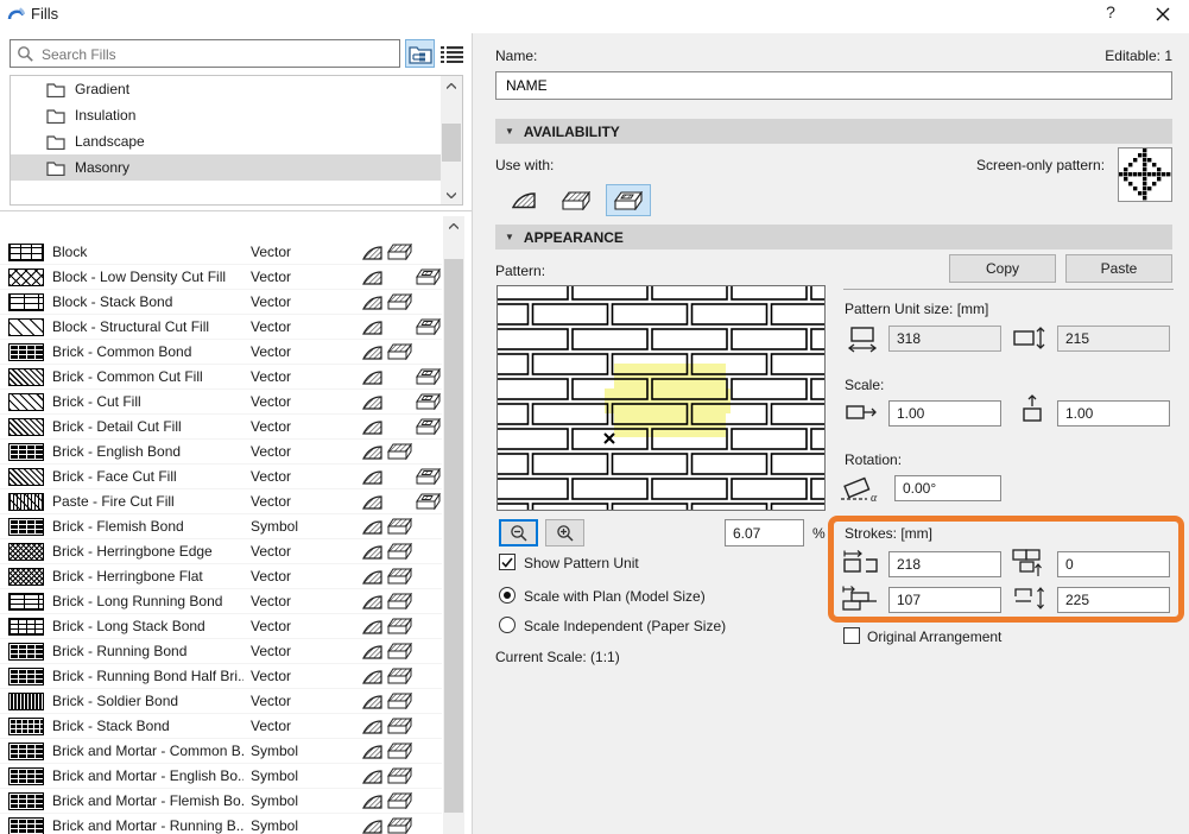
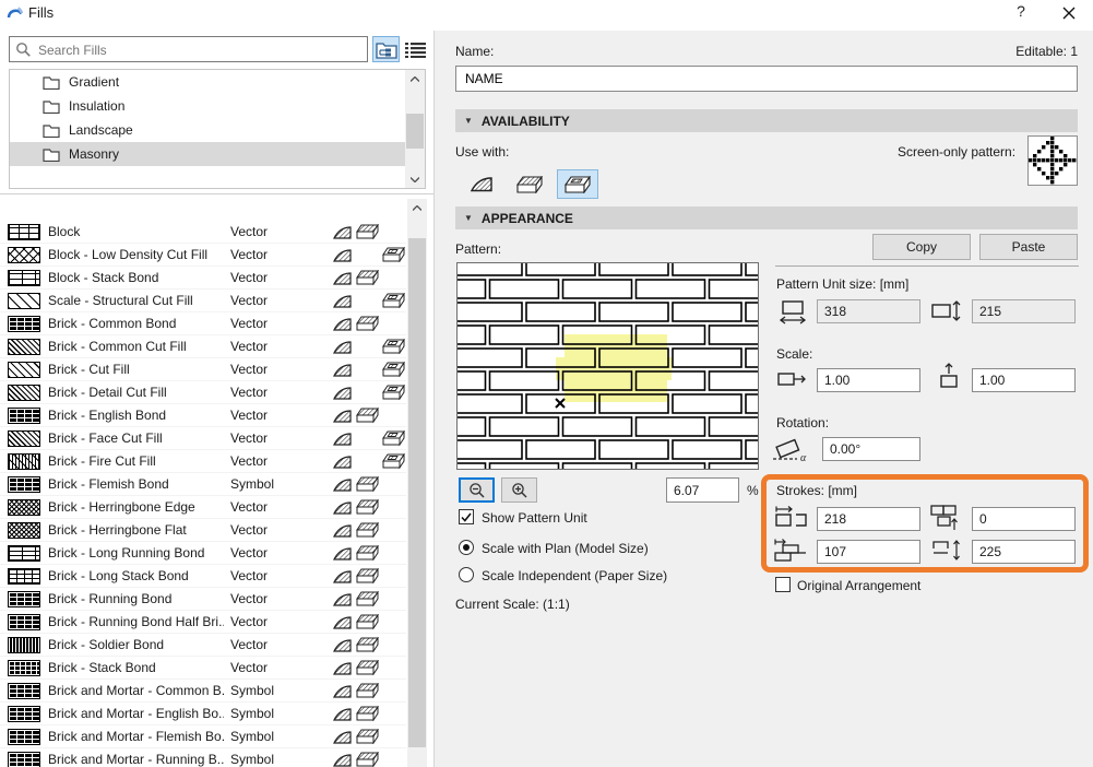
  Fills
  ?
  Search Fills
  Gradient
  Insulation
  Landscape
  Masonry
  Block
  Vector
  Block - Low Density Cut Fill
  Vector
  Block - Stack Bond
  Vector
- Block - Structural Cut Fill
+ Scale - Structural Cut Fill
  Vector
  Brick - Common Bond
  Vector
  Brick - Common Cut Fill
  Vector
  Brick - Cut Fill
  Vector
  Brick - Detail Cut Fill
  Vector
  Brick - English Bond
  Vector
  Brick - Face Cut Fill
  Vector
- Paste - Fire Cut Fill
+ Brick - Fire Cut Fill
  Vector
  Brick - Flemish Bond
  Symbol
  Brick - Herringbone Edge
  Vector
  Brick - Herringbone Flat
  Vector
  Brick - Long Running Bond
  Vector
  Brick - Long Stack Bond
  Vector
  Brick - Running Bond
  Vector
  Brick - Running Bond Half Bri.
  Vector
  Brick - Soldier Bond
  Vector
  Brick - Stack Bond
  Vector
  Brick and Mortar - Common B.
  Symbol
  Brick and Mortar - English Bo.
  Symbol
  Brick and Mortar - Flemish Bo.
  Symbol
  Brick and Mortar - Running B..
  Symbol
  Name:
  Editable: 1
  NAME
  ▼
  AVAILABILITY
  Use with:
  Screen-only pattern:
  ▼
  APPEARANCE
  Pattern:
  Copy
  Paste
  6.07
  %
  Show Pattern Unit
  Scale with Plan (Model Size)
  Scale Independent (Paper Size)
  Current Scale: (1:1)
  Pattern Unit size: [mm]
  318
  215
  Scale:
  1.00
  1.00
  Rotation:
  α
  0.00°
  Strokes: [mm]
  218
  0
  107
  225
  Original Arrangement
